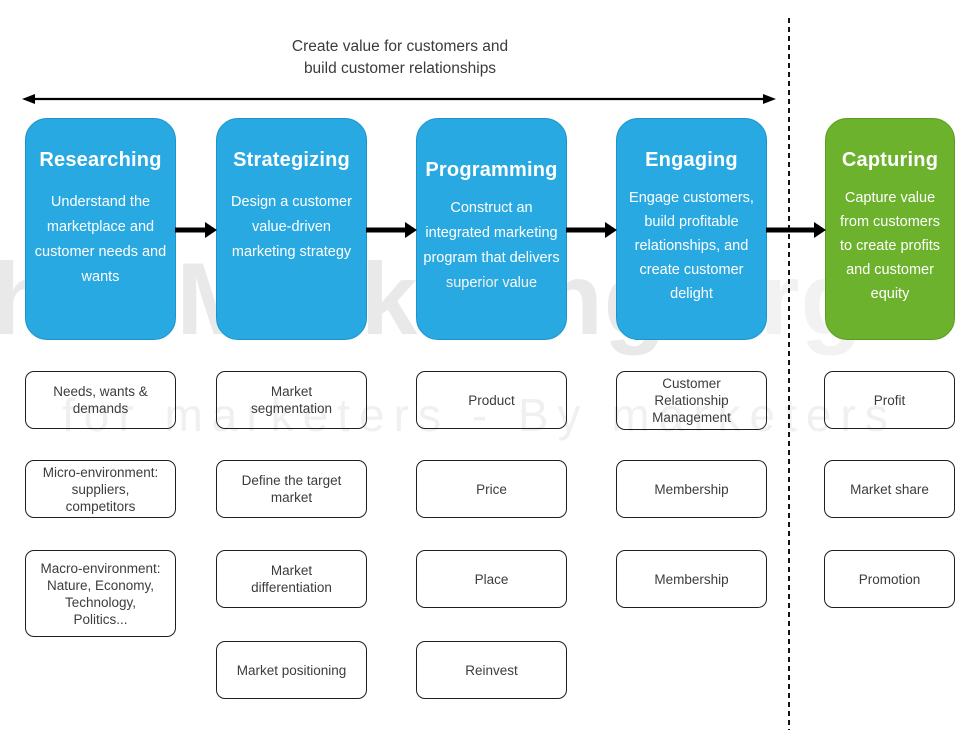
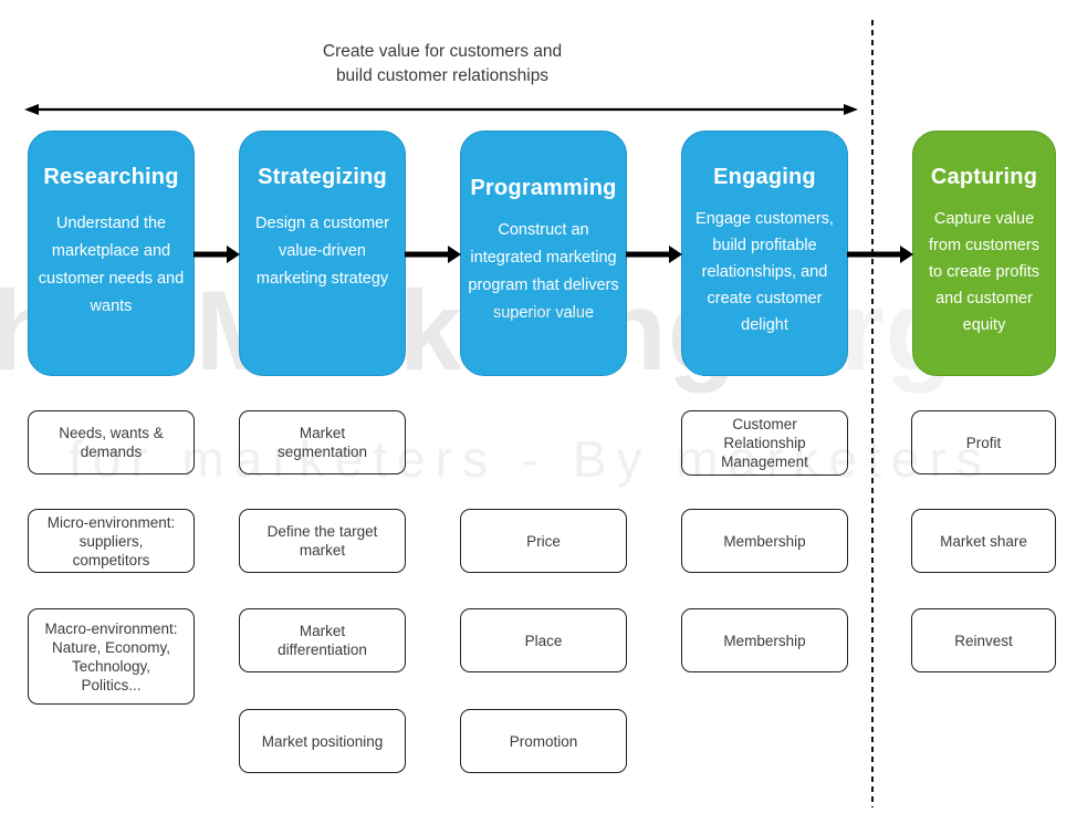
  Create value for customers and
  build customer relationships
  Researching
  Understand the
  marketplace and
  customer needs and
  wants
  Strategizing
  Design a customer
  value-driven
  marketing strategy
  Programming
  Construct an
  integrated marketing
  program that delivers
  superior value
  Engaging
  Engage customers,
  build profitable
  relationships, and
  create customer
  delight
  Capturing
  Capture value
  from customers
  to create profits
  and customer
  equity
  Needs, wants &
  demands
  Micro-environment:
  suppliers,
  competitors
  Macro-environment:
  Nature, Economy,
  Technology,
  Politics...
  Market
  segmentation
  Define the target
  market
  Market
  differentiation
  Market positioning
- Product
  Price
  Place
- Reinvest
+ Promotion
  Customer
  Relationship
  Management
  Membership
  Membership
  Profit
  Market share
- Promotion
+ Reinvest
  hocMarketing.org
  for marketers - By marketers
